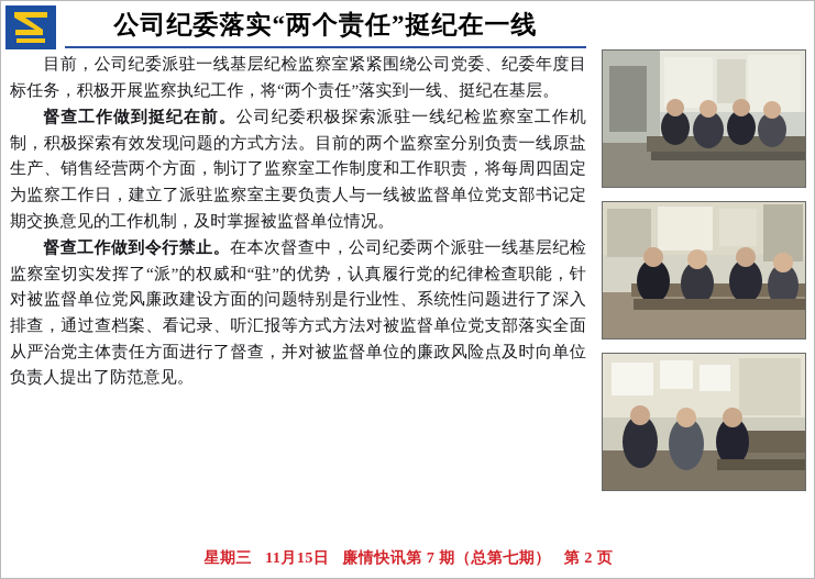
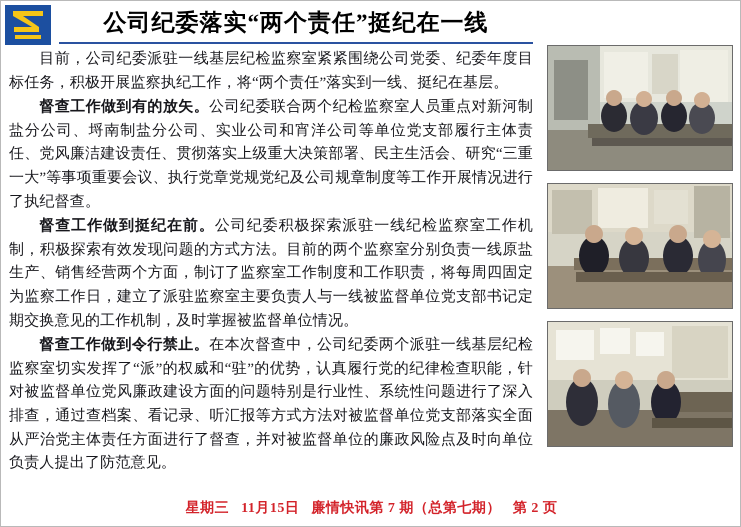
  公司纪委落实“两个责任”挺纪在一线
  目前，公司纪委派驻一线基层纪检监察室紧紧围绕公司党委、纪委年度目标任务，积极开展监察执纪工作，将“两个责任”落实到一线、挺纪在基层。
+ 督查工作做到有的放矢。公司纪委联合两个纪检监察室人员重点对新河制盐分公司、埒南制盐分公司、实业公司和宵洋公司等单位党支部履行主体责任、党风廉洁建设责任、贯彻落实上级重大决策部署、民主生活会、研究“三重一大”等事项重要会议、执行党章党规党纪及公司规章制度等工作开展情况进行了执纪督查。
  督查工作做到挺纪在前。公司纪委积极探索派驻一线纪检监察室工作机制，积极探索有效发现问题的方式方法。目前的两个监察室分别负责一线原盐生产、销售经营两个方面，制订了监察室工作制度和工作职责，将每周四固定为监察工作日，建立了派驻监察室主要负责人与一线被监督单位党支部书记定期交换意见的工作机制，及时掌握被监督单位情况。
  督查工作做到令行禁止。在本次督查中，公司纪委两个派驻一线基层纪检监察室切实发挥了“派”的权威和“驻”的优势，认真履行党的纪律检查职能，针对被监督单位党风廉政建设方面的问题特别是行业性、系统性问题进行了深入排查，通过查档案、看记录、听汇报等方式方法对被监督单位党支部落实全面从严治党主体责任方面进行了督查，并对被监督单位的廉政风险点及时向单位负责人提出了防范意见。
  星期三 11月15日 廉情快讯第 7 期（总第七期） 第 2 页
